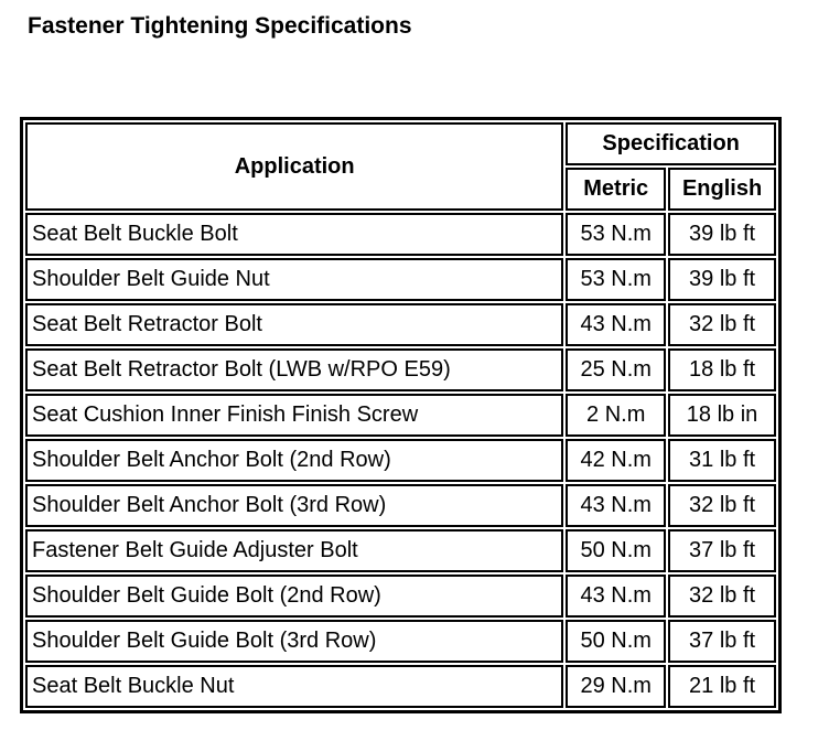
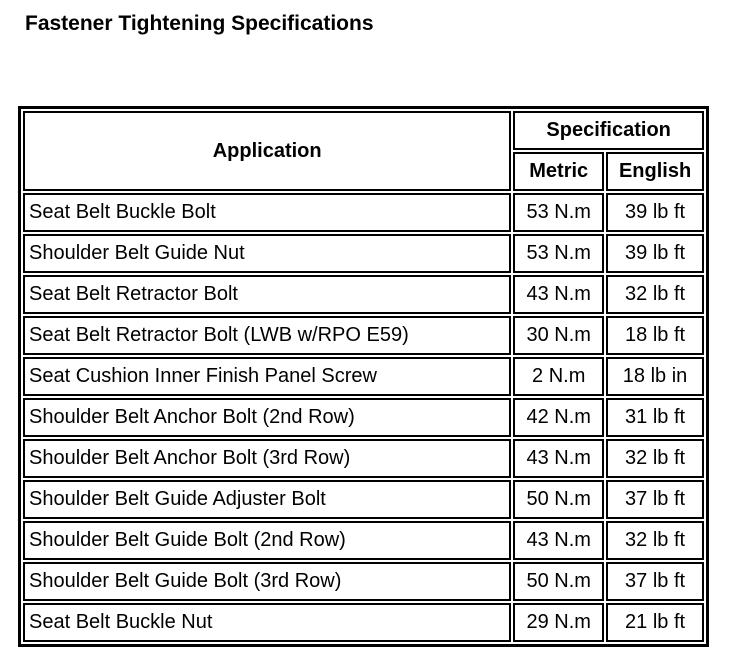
  Fastener Tightening Specifications
  Application	Specification
  Metric	English
  Seat Belt Buckle Bolt	53 N.m	39 lb ft
  Shoulder Belt Guide Nut	53 N.m	39 lb ft
  Seat Belt Retractor Bolt	43 N.m	32 lb ft
- Seat Belt Retractor Bolt (LWB w/RPO E59)	25 N.m	18 lb ft
+ Seat Belt Retractor Bolt (LWB w/RPO E59)	30 N.m	18 lb ft
- Seat Cushion Inner Finish Finish Screw	2 N.m	18 lb in
+ Seat Cushion Inner Finish Panel Screw	2 N.m	18 lb in
  Shoulder Belt Anchor Bolt (2nd Row)	42 N.m	31 lb ft
  Shoulder Belt Anchor Bolt (3rd Row)	43 N.m	32 lb ft
- Fastener Belt Guide Adjuster Bolt	50 N.m	37 lb ft
+ Shoulder Belt Guide Adjuster Bolt	50 N.m	37 lb ft
  Shoulder Belt Guide Bolt (2nd Row)	43 N.m	32 lb ft
  Shoulder Belt Guide Bolt (3rd Row)	50 N.m	37 lb ft
  Seat Belt Buckle Nut	29 N.m	21 lb ft
